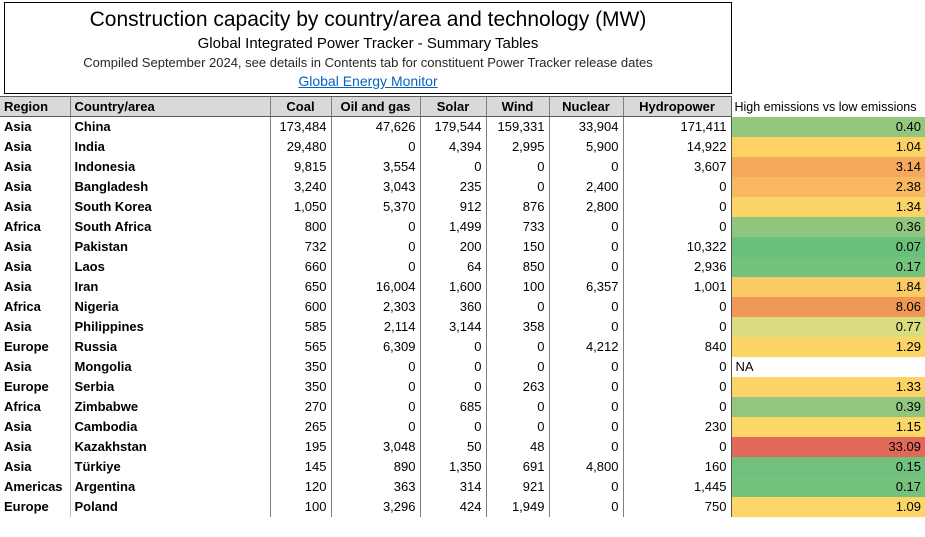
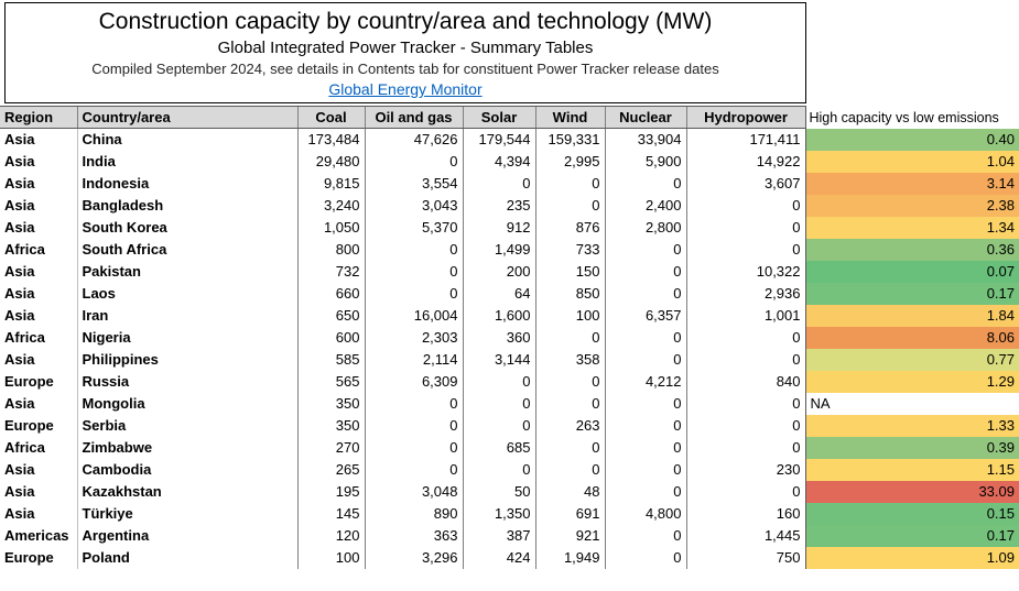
  Construction capacity by country/area and technology (MW)
  Global Integrated Power Tracker - Summary Tables
  Compiled September 2024, see details in Contents tab for constituent Power Tracker release dates
  Global Energy Monitor
- Region	Country/area	Coal	Oil and gas	Solar	Wind	Nuclear	Hydropower	High emissions vs low emissions
+ Region	Country/area	Coal	Oil and gas	Solar	Wind	Nuclear	Hydropower	High capacity vs low emissions
  Asia	China	173,484	47,626	179,544	159,331	33,904	171,411	0.40
  Asia	India	29,480	0	4,394	2,995	5,900	14,922	1.04
  Asia	Indonesia	9,815	3,554	0	0	0	3,607	3.14
  Asia	Bangladesh	3,240	3,043	235	0	2,400	0	2.38
  Asia	South Korea	1,050	5,370	912	876	2,800	0	1.34
  Africa	South Africa	800	0	1,499	733	0	0	0.36
  Asia	Pakistan	732	0	200	150	0	10,322	0.07
  Asia	Laos	660	0	64	850	0	2,936	0.17
  Asia	Iran	650	16,004	1,600	100	6,357	1,001	1.84
  Africa	Nigeria	600	2,303	360	0	0	0	8.06
  Asia	Philippines	585	2,114	3,144	358	0	0	0.77
  Europe	Russia	565	6,309	0	0	4,212	840	1.29
  Asia	Mongolia	350	0	0	0	0	0	NA
  Europe	Serbia	350	0	0	263	0	0	1.33
  Africa	Zimbabwe	270	0	685	0	0	0	0.39
  Asia	Cambodia	265	0	0	0	0	230	1.15
  Asia	Kazakhstan	195	3,048	50	48	0	0	33.09
  Asia	Türkiye	145	890	1,350	691	4,800	160	0.15
- Americas	Argentina	120	363	314	921	0	1,445	0.17
+ Americas	Argentina	120	363	387	921	0	1,445	0.17
  Europe	Poland	100	3,296	424	1,949	0	750	1.09
